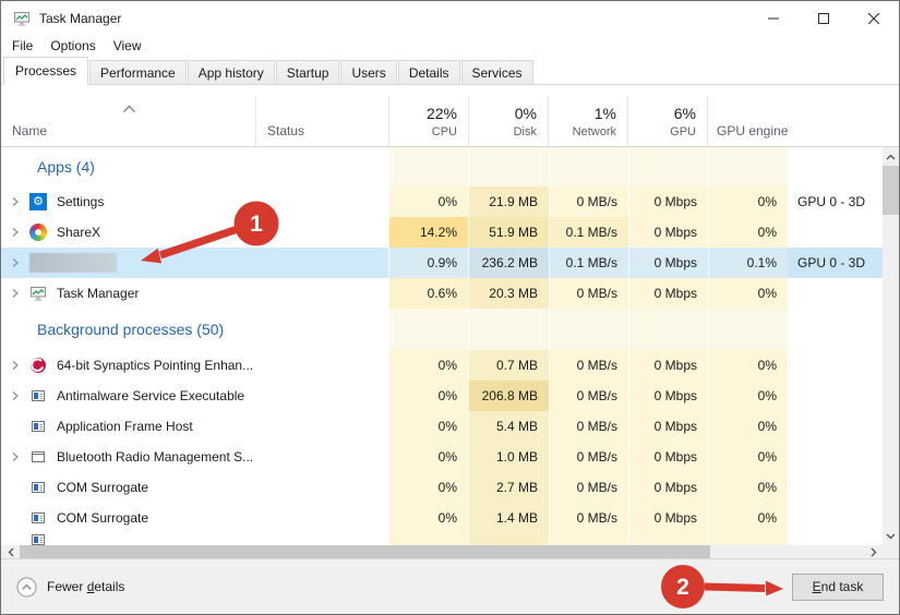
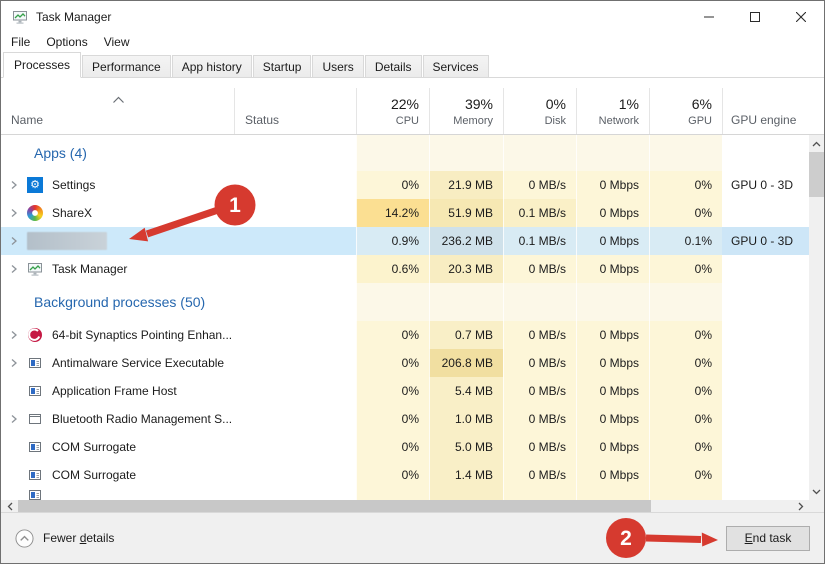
  Task Manager
  File
  Options
  View
  Processes
  Performance
  App history
  Startup
  Users
  Details
  Services
  Name
  Status
  22%
  CPU
+ 39%
+ Memory
  0%
  Disk
  1%
  Network
  6%
  GPU
  GPU engine
  Apps (4)
  ⚙
  Settings
  0%
  21.9 MB
  0 MB/s
  0 Mbps
  0%
  GPU 0 - 3D
  ShareX
  14.2%
  51.9 MB
  0.1 MB/s
  0 Mbps
  0%
  0.9%
  236.2 MB
  0.1 MB/s
  0 Mbps
  0.1%
  GPU 0 - 3D
  Task Manager
  0.6%
  20.3 MB
  0 MB/s
  0 Mbps
  0%
  Background processes (50)
  64-bit Synaptics Pointing Enhan...
  0%
  0.7 MB
  0 MB/s
  0 Mbps
  0%
  Antimalware Service Executable
  0%
  206.8 MB
  0 MB/s
  0 Mbps
  0%
  Application Frame Host
  0%
  5.4 MB
  0 MB/s
  0 Mbps
  0%
  Bluetooth Radio Management S...
  0%
  1.0 MB
  0 MB/s
  0 Mbps
  0%
  COM Surrogate
  0%
- 2.7 MB
+ 5.0 MB
  0 MB/s
  0 Mbps
  0%
  COM Surrogate
  0%
  1.4 MB
  0 MB/s
  0 Mbps
  0%
  Fewer details
  End task
  1
  2
